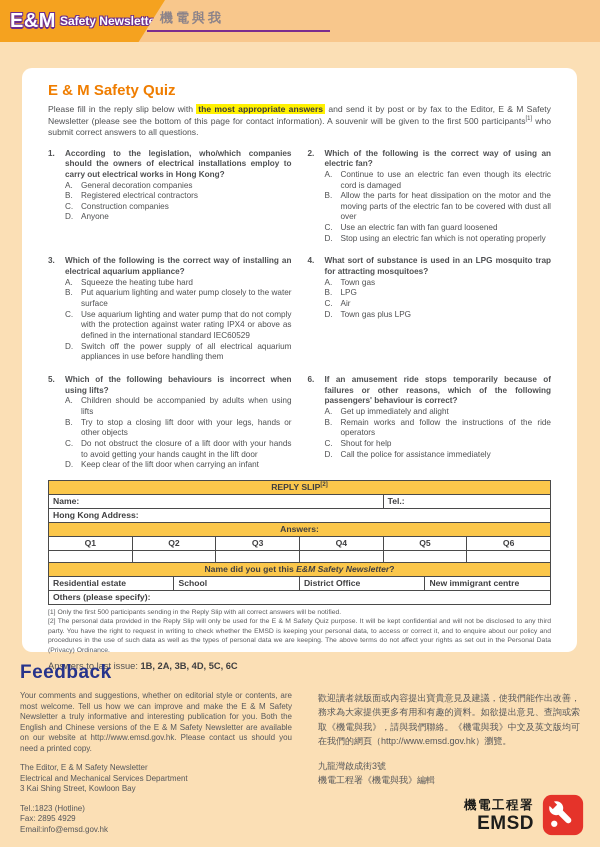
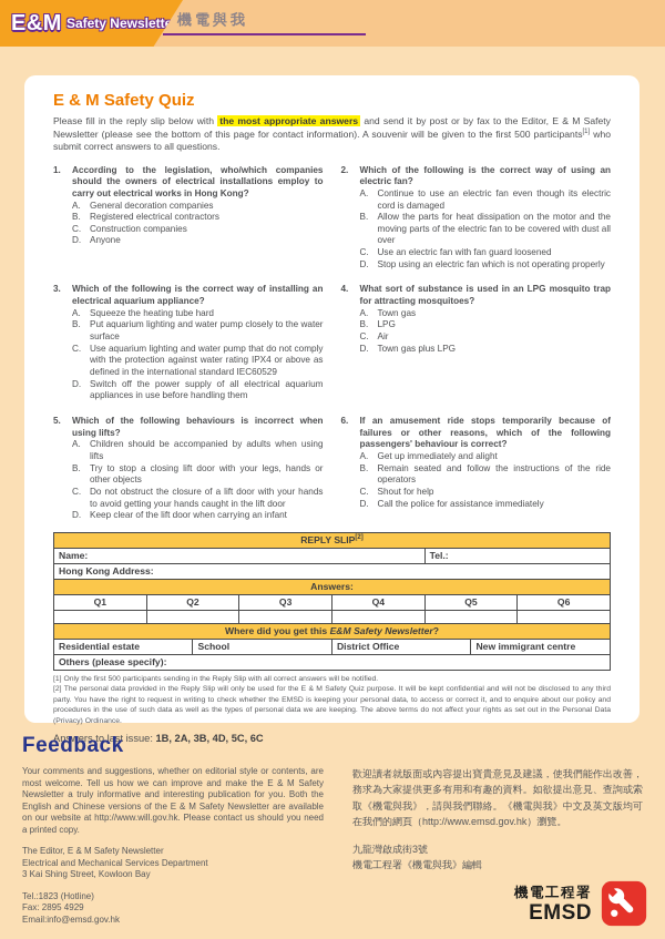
  E&M
  Safety Newslett
  機電與我
  E & M Safety Quiz
  Please fill in the reply slip below with the most appropriate answers and send it by post or by fax to the Editor, E & M Safety Newsletter (please see the bottom of this page for contact information). A souvenir will be given to the first 500 participants who submit correct answers to all questions.
  1.
  According to the legislation, who/which companies should the owners of electrical installations employ to carry out electrical works in Hong Kong?
  A.
  General decoration companies
  B.
  Registered electrical contractors
  C.
  Construction companies
  D.
  Anyone
  2.
  Which of the following is the correct way of using an electric fan?
  A.
  Continue to use an electric fan even though its electric cord is damaged
  B.
  Allow the parts for heat dissipation on the motor and the moving parts of the electric fan to be covered with dust all over
  C.
  Use an electric fan with fan guard loosened
  D.
  Stop using an electric fan which is not operating properly
  3.
  Which of the following is the correct way of installing an electrical aquarium appliance?
  A.
  Squeeze the heating tube hard
  B.
  Put aquarium lighting and water pump closely to the water surface
  C.
  Use aquarium lighting and water pump that do not comply with the protection against water rating IPX4 or above as defined in the international standard IEC60529
  D.
  Switch off the power supply of all electrical aquarium appliances in use before handling them
  4.
  What sort of substance is used in an LPG mosquito trap for attracting mosquitoes?
  A.
  Town gas
  B.
  LPG
  C.
  Air
  D.
  Town gas plus LPG
  5.
  Which of the following behaviours is incorrect when using lifts?
  A.
  Children should be accompanied by adults when using lifts
  B.
  Try to stop a closing lift door with your legs, hands or other objects
  C.
  Do not obstruct the closure of a lift door with your hands to avoid getting your hands caught in the lift door
  D.
  Keep clear of the lift door when carrying an infant
  6.
  If an amusement ride stops temporarily because of failures or other reasons, which of the following passengers' behaviour is correct?
  A.
  Get up immediately and alight
  B.
- Remain works and follow the instructions of the ride operators
+ Remain seated and follow the instructions of the ride operators
  C.
  Shout for help
  D.
  Call the police for assistance immediately
  REPLY SLIP
  Name:	Tel.:
  Hong Kong Address:
  Answers:
  Q1	Q2	Q3	Q4	Q5	Q6
- Name did you get this E&M Safety Newsletter?
+ Where did you get this E&M Safety Newsletter?
  Residential estate	School	District Office	New immigrant centre
  Others (please specify):
  Answers to last issue: 1B, 2A, 3B, 4D, 5C, 6C
  Feedback
- Your comments and suggestions, whether on editorial style or contents, are most welcome. Tell us how we can improve and make the E & M Safety Newsletter a truly informative and interesting publication for you. Both the English and Chinese versions of the E & M Safety Newsletter are available on our website at http://www.emsd.gov.hk. Please contact us should you need a printed copy.
+ Your comments and suggestions, whether on editorial style or contents, are most welcome. Tell us how we can improve and make the E & M Safety Newsletter a truly informative and interesting publication for you. Both the English and Chinese versions of the E & M Safety Newsletter are available on our website at http://www.will.gov.hk. Please contact us should you need a printed copy.
  The Editor, E & M Safety Newsletter
  Electrical and Mechanical Services Department
  3 Kai Shing Street, Kowloon Bay
  Tel.:1823 (Hotline)
  Fax: 2895 4929
  Email:info@emsd.gov.hk
  歡迎讀者就版面或內容提出寶貴意見及建議，使我們能作出改善，務求為大家提供更多有用和有趣的資料。如欲提出意見、查詢或索取《機電與我》，請與我們聯絡。《機電與我》中文及英文版均可在我們的網頁（http://www.emsd.gov.hk）瀏覽。
  九龍灣啟成街3號
  機電工程署《機電與我》編輯
  機電工程署
  EMSD
